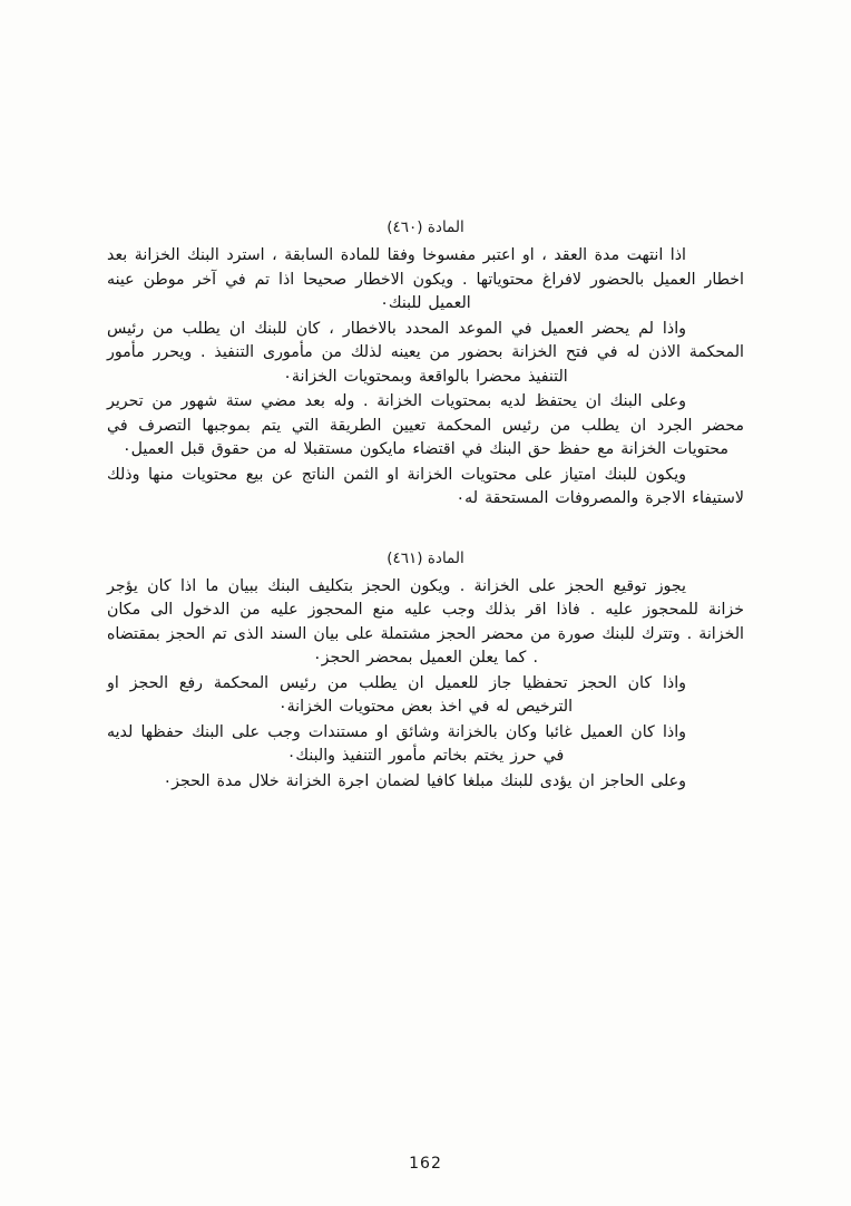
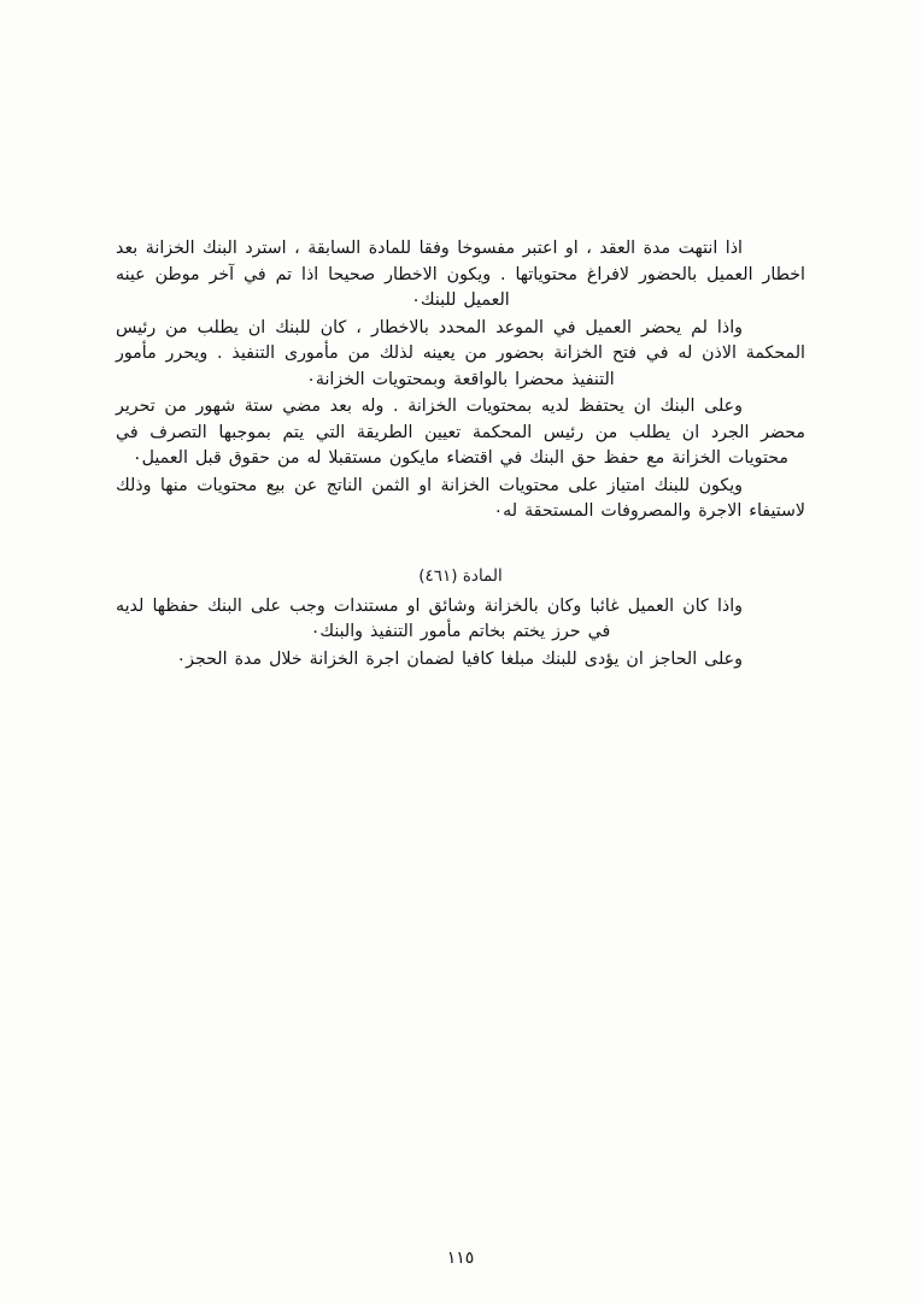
- المادة (٤٦٠)
  اذا انتهت مدة العقد ، او اعتبر مفسوخا وفقا للمادة السابقة ، استرد البنك الخزانة بعد اخطار العميل بالحضور لافراغ محتوياتها . ويكون الاخطار صحيحا اذا تم في آخر موطن عينه العميل للبنك٠
  واذا لم يحضر العميل في الموعد المحدد بالاخطار ، كان للبنك ان يطلب من رئيس المحكمة الاذن له في فتح الخزانة بحضور من يعينه لذلك من مأمورى التنفيذ . ويحرر مأمور التنفيذ محضرا بالواقعة وبمحتويات الخزانة٠
  وعلى البنك ان يحتفظ لديه بمحتويات الخزانة . وله بعد مضي ستة شهور من تحرير محضر الجرد ان يطلب من رئيس المحكمة تعيين الطريقة التي يتم بموجبها التصرف في محتويات الخزانة مع حفظ حق البنك في اقتضاء مايكون مستقبلا له من حقوق قبل العميل٠
  ويكون للبنك امتياز على محتويات الخزانة او الثمن الناتج عن بيع محتويات منها وذلك لاستيفاء الاجرة والمصروفات المستحقة له٠
  المادة (٤٦١)
- يجوز توقيع الحجز على الخزانة . ويكون الحجز بتكليف البنك ببيان ما اذا كان يؤجر خزانة للمحجوز عليه . فاذا اقر بذلك وجب عليه منع المحجوز عليه من الدخول الى مكان الخزانة . وتترك للبنك صورة من محضر الحجز مشتملة على بيان السند الذى تم الحجز بمقتضاه . كما يعلن العميل بمحضر الحجز٠
- واذا كان الحجز تحفظيا جاز للعميل ان يطلب من رئيس المحكمة رفع الحجز او الترخيص له في اخذ بعض محتويات الخزانة٠
  واذا كان العميل غائبا وكان بالخزانة وشائق او مستندات وجب على البنك حفظها لديه في حرز يختم بخاتم مأمور التنفيذ والبنك٠
  وعلى الحاجز ان يؤدى للبنك مبلغا كافيا لضمان اجرة الخزانة خلال مدة الحجز٠
- 162
+ ١١٥
